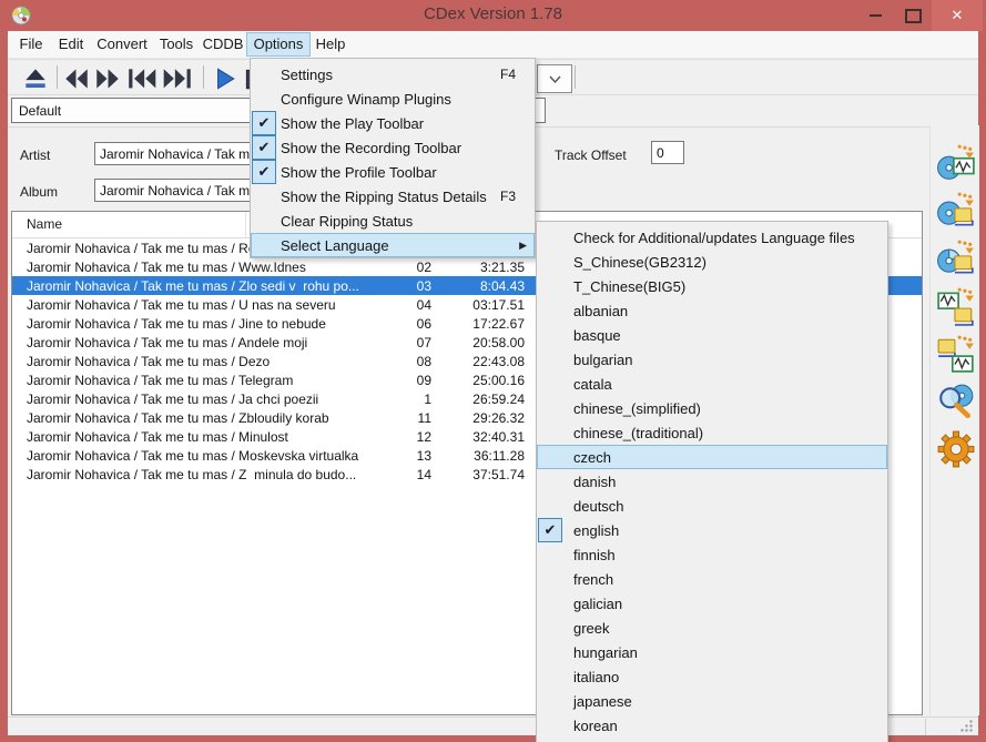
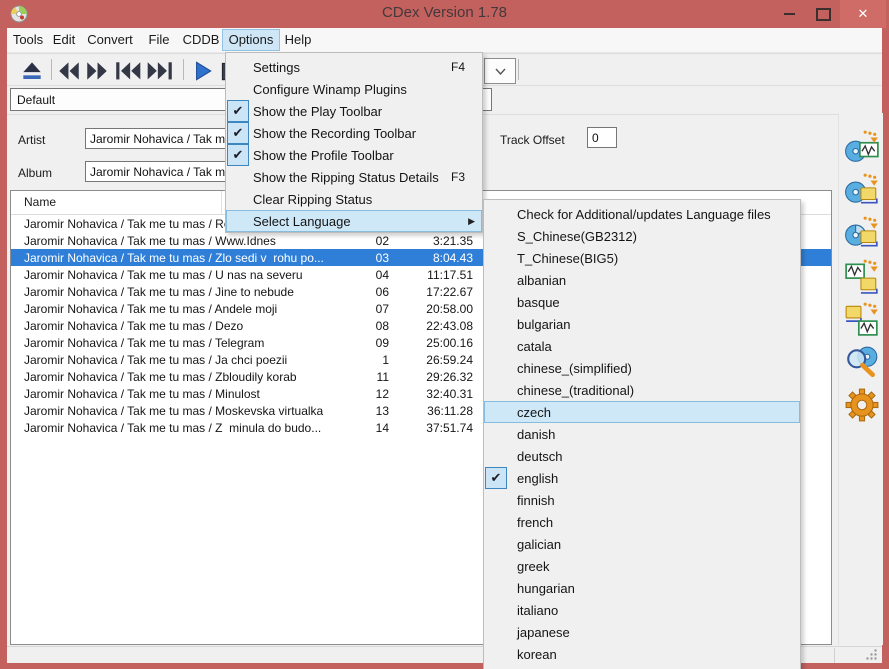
  CDex Version 1.78
  ✕
- File
+ Tools
  Edit
  Convert
- Tools
+ File
  CDDB
  Options
  Help
  Default
  Artist
  Jaromir Nohavica / Tak m
  Album
  Jaromir Nohavica / Tak m
  Track Offset
  0
  Name
  Jaromir Nohavica / Tak me tu mas / R
  Jaromir Nohavica / Tak me tu mas / Www.Idnes
  02
  3:21.35
  Jaromir Nohavica / Tak me tu mas / Zlo sedi v rohu po...
  03
  8:04.43
  Jaromir Nohavica / Tak me tu mas / U nas na severu
  04
- 03:17.51
+ 11:17.51
  Jaromir Nohavica / Tak me tu mas / Jine to nebude
  06
  17:22.67
  Jaromir Nohavica / Tak me tu mas / Andele moji
  07
  20:58.00
  Jaromir Nohavica / Tak me tu mas / Dezo
  08
  22:43.08
  Jaromir Nohavica / Tak me tu mas / Telegram
  09
  25:00.16
  Jaromir Nohavica / Tak me tu mas / Ja chci poezii
  1
  26:59.24
  Jaromir Nohavica / Tak me tu mas / Zbloudily korab
  11
  29:26.32
  Jaromir Nohavica / Tak me tu mas / Minulost
  12
  32:40.31
  Jaromir Nohavica / Tak me tu mas / Moskevska virtualka
  13
  36:11.28
  Jaromir Nohavica / Tak me tu mas / Z minula do budo...
  14
  37:51.74
  Settings
  F4
  Configure Winamp Plugins
  ✔
  Show the Play Toolbar
  ✔
  Show the Recording Toolbar
  ✔
  Show the Profile Toolbar
  Show the Ripping Status Details
  F3
  Clear Ripping Status
  Select Language
  ▶
  Check for Additional/updates Language files
  S_Chinese(GB2312)
  T_Chinese(BIG5)
  albanian
  basque
  bulgarian
  catala
  chinese_(simplified)
  chinese_(traditional)
  czech
  danish
  deutsch
  ✔
  english
  finnish
  french
  galician
  greek
  hungarian
  italiano
  japanese
  korean
